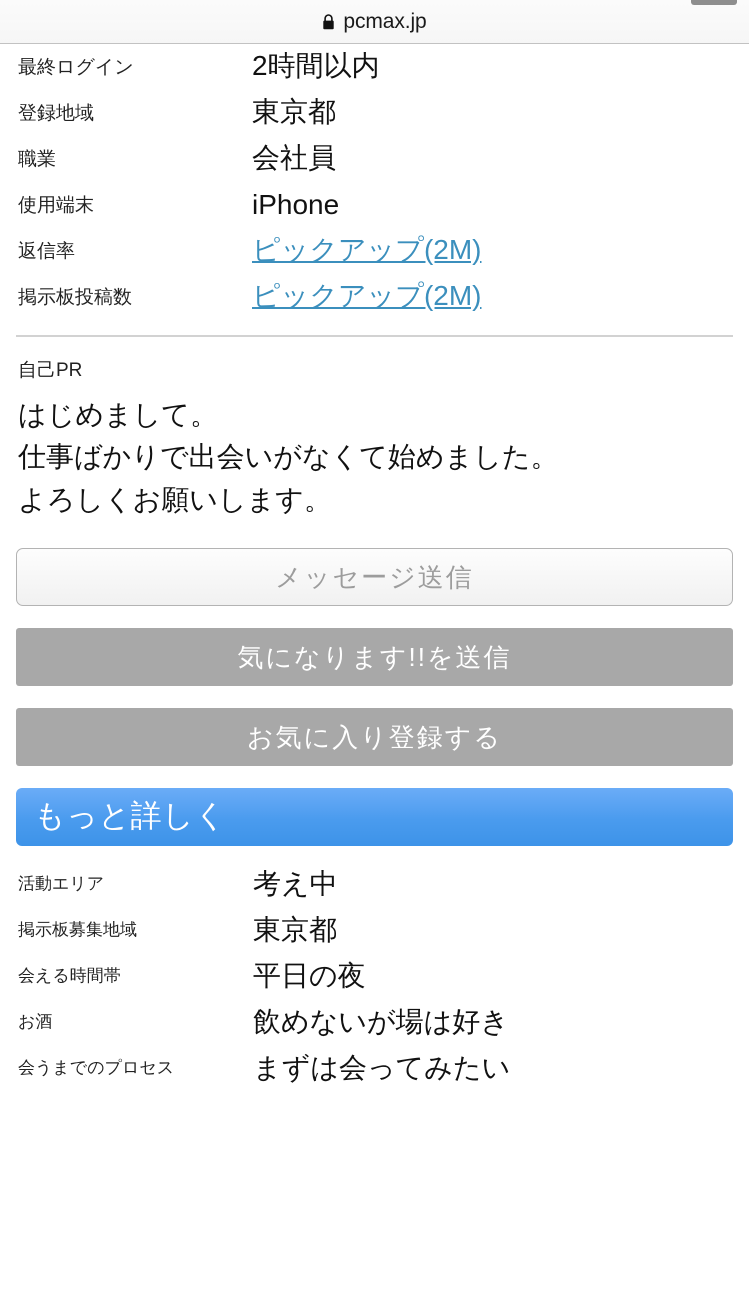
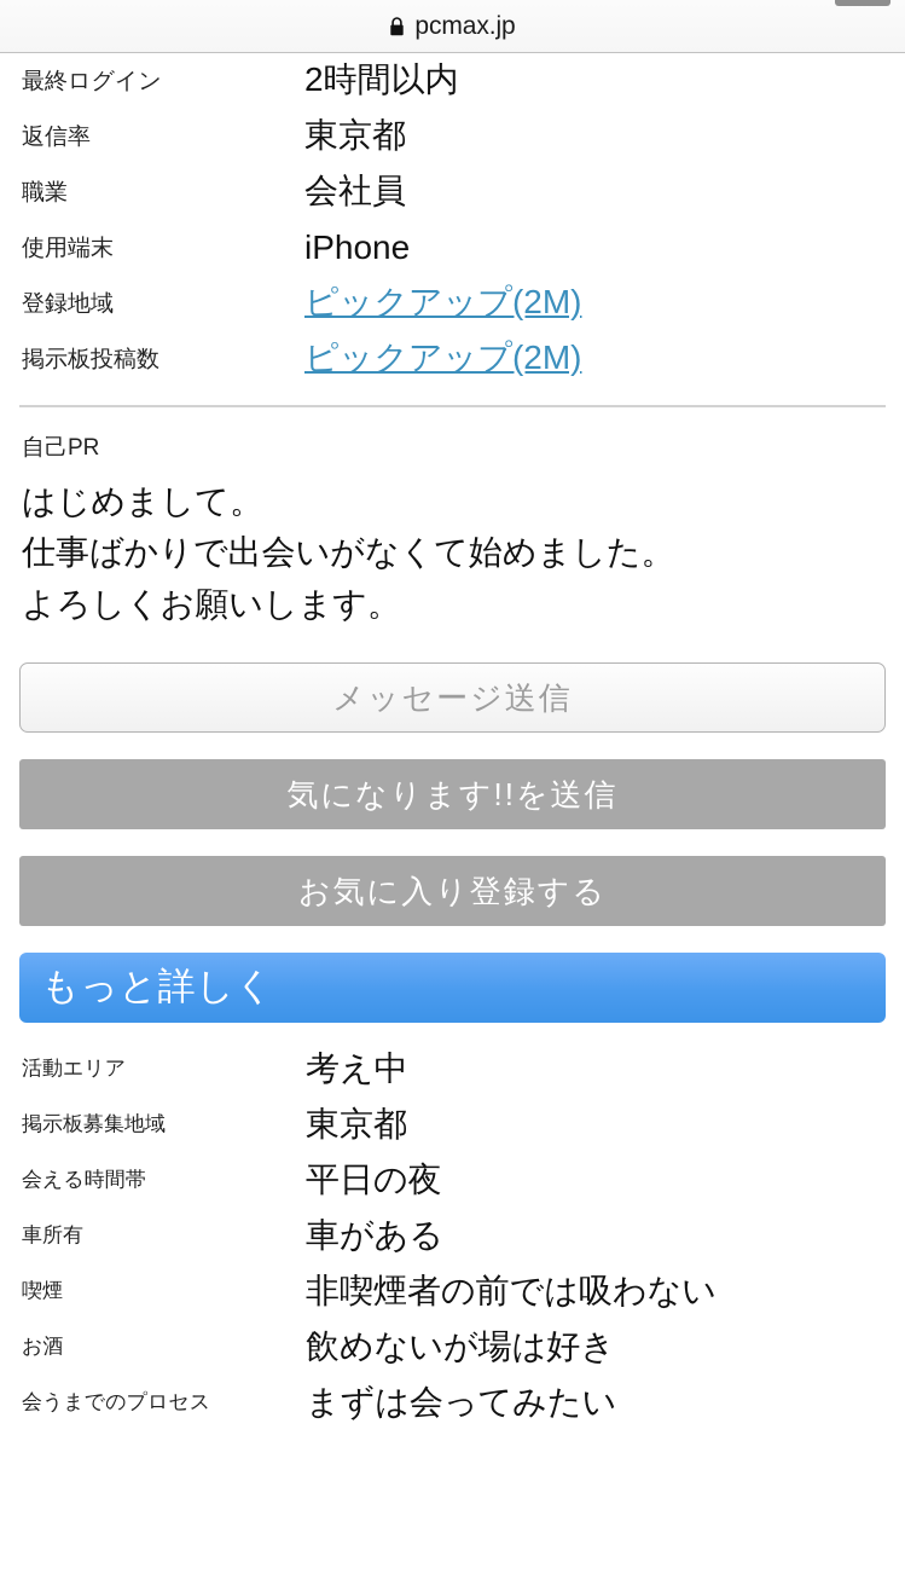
  pcmax.jp
  最終ログイン	2時間以内
- 登録地域	東京都
+ 返信率	東京都
  職業	会社員
  使用端末	iPhone
- 返信率	ピックアップ(2M)
+ 登録地域	ピックアップ(2M)
  掲示板投稿数	ピックアップ(2M)
  自己PR
  はじめまして。
  仕事ばかりで出会いがなくて始めました。
  よろしくお願いします。
  メッセージ送信
  気になります!!を送信
  お気に入り登録する
  もっと詳しく
  活動エリア	考え中
  掲示板募集地域	東京都
  会える時間帯	平日の夜
+ 車所有	車がある
+ 喫煙	非喫煙者の前では吸わない
  お酒	飲めないが場は好き
  会うまでのプロセス	まずは会ってみたい
